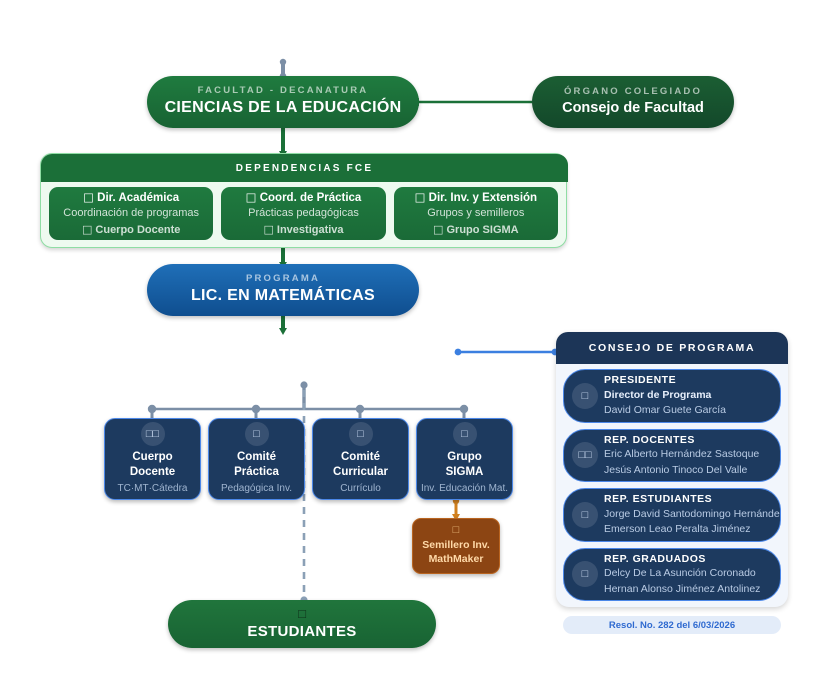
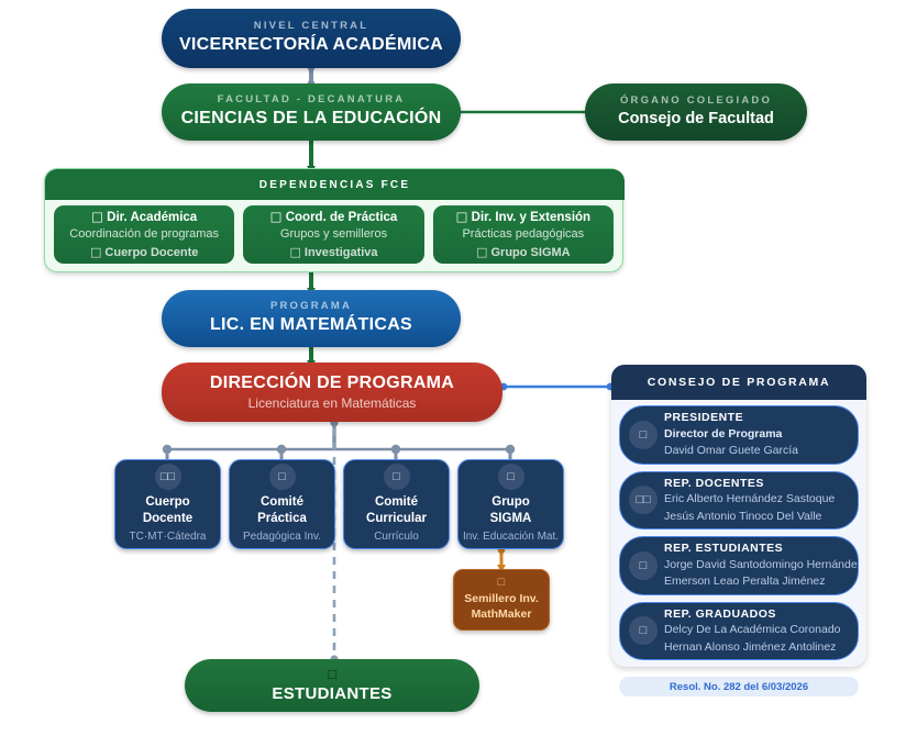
+ NIVEL CENTRAL
+ VICERRECTORÍA ACADÉMICA
  FACULTAD - DECANATURA
  CIENCIAS DE LA EDUCACIÓN
  ÓRGANO COLEGIADO
  Consejo de Facultad
  DEPENDENCIAS FCE
  □ Dir. Académica
  Coordinación de programas
  □ Cuerpo Docente
  □ Coord. de Práctica
- Prácticas pedagógicas
+ Grupos y semilleros
  □ Investigativa
  □ Dir. Inv. y Extensión
- Grupos y semilleros
+ Prácticas pedagógicas
  □ Grupo SIGMA
  PROGRAMA
  LIC. EN MATEMÁTICAS
+ DIRECCIÓN DE PROGRAMA
+ Licenciatura en Matemáticas
  □□
  Cuerpo
  Docente
  TC·MT·Cátedra
  □
  Comité
  Práctica
  Pedagógica Inv.
  □
  Comité
  Curricular
  Currículo
  □
  Grupo
  SIGMA
  Inv. Educación Mat.
  □
  Semillero Inv.
  MathMaker
  □
  ESTUDIANTES
  CONSEJO DE PROGRAMA
  □
  PRESIDENTE
  Director de Programa
  David Omar Guete García
  □□
  REP. DOCENTES
  Eric Alberto Hernández Sastoque
  Jesús Antonio Tinoco Del Valle
  □
  REP. ESTUDIANTES
  Jorge David Santodomingo Hernánde
  Emerson Leao Peralta Jiménez
  □
  REP. GRADUADOS
- Delcy De La Asunción Coronado
+ Delcy De La Académica Coronado
  Hernan Alonso Jiménez Antolinez
  Resol. No. 282 del 6/03/2026
